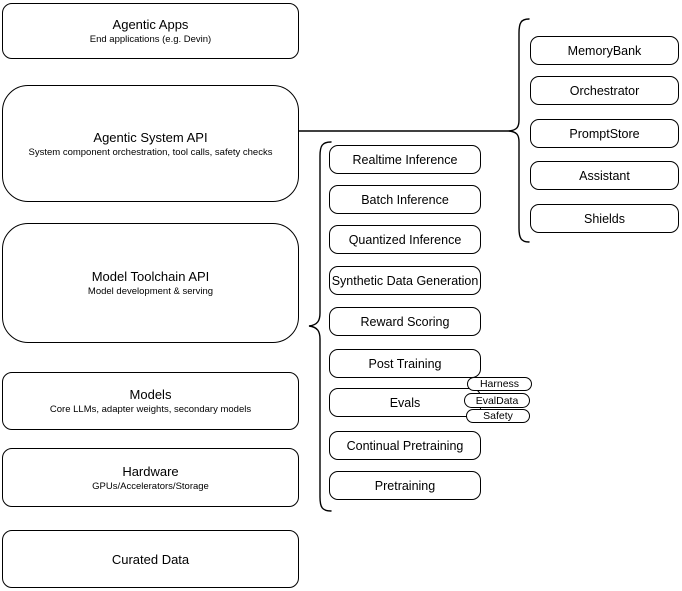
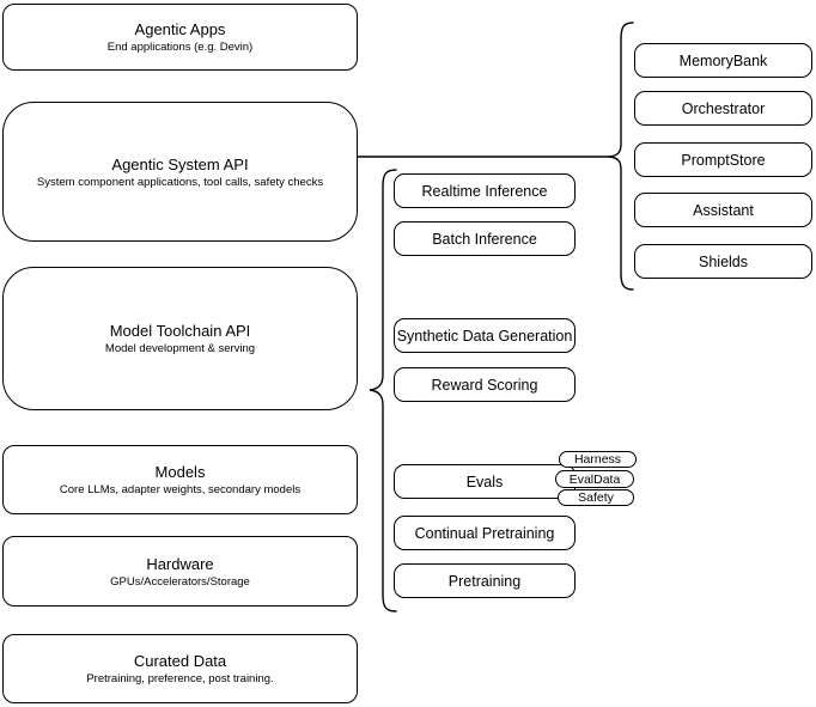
  Agentic Apps
  End applications (e.g. Devin)
  Agentic System API
- System component orchestration, tool calls, safety checks
+ System component applications, tool calls, safety checks
  Model Toolchain API
  Model development & serving
  Models
  Core LLMs, adapter weights, secondary models
  Hardware
  GPUs/Accelerators/Storage
  Curated Data
+ Pretraining, preference, post training.
  Realtime Inference
  Batch Inference
- Quantized Inference
  Synthetic Data Generation
  Reward Scoring
- Post Training
  Evals
  Continual Pretraining
  Pretraining
  Harness
  EvalData
  Safety
  MemoryBank
  Orchestrator
  PromptStore
  Assistant
  Shields
